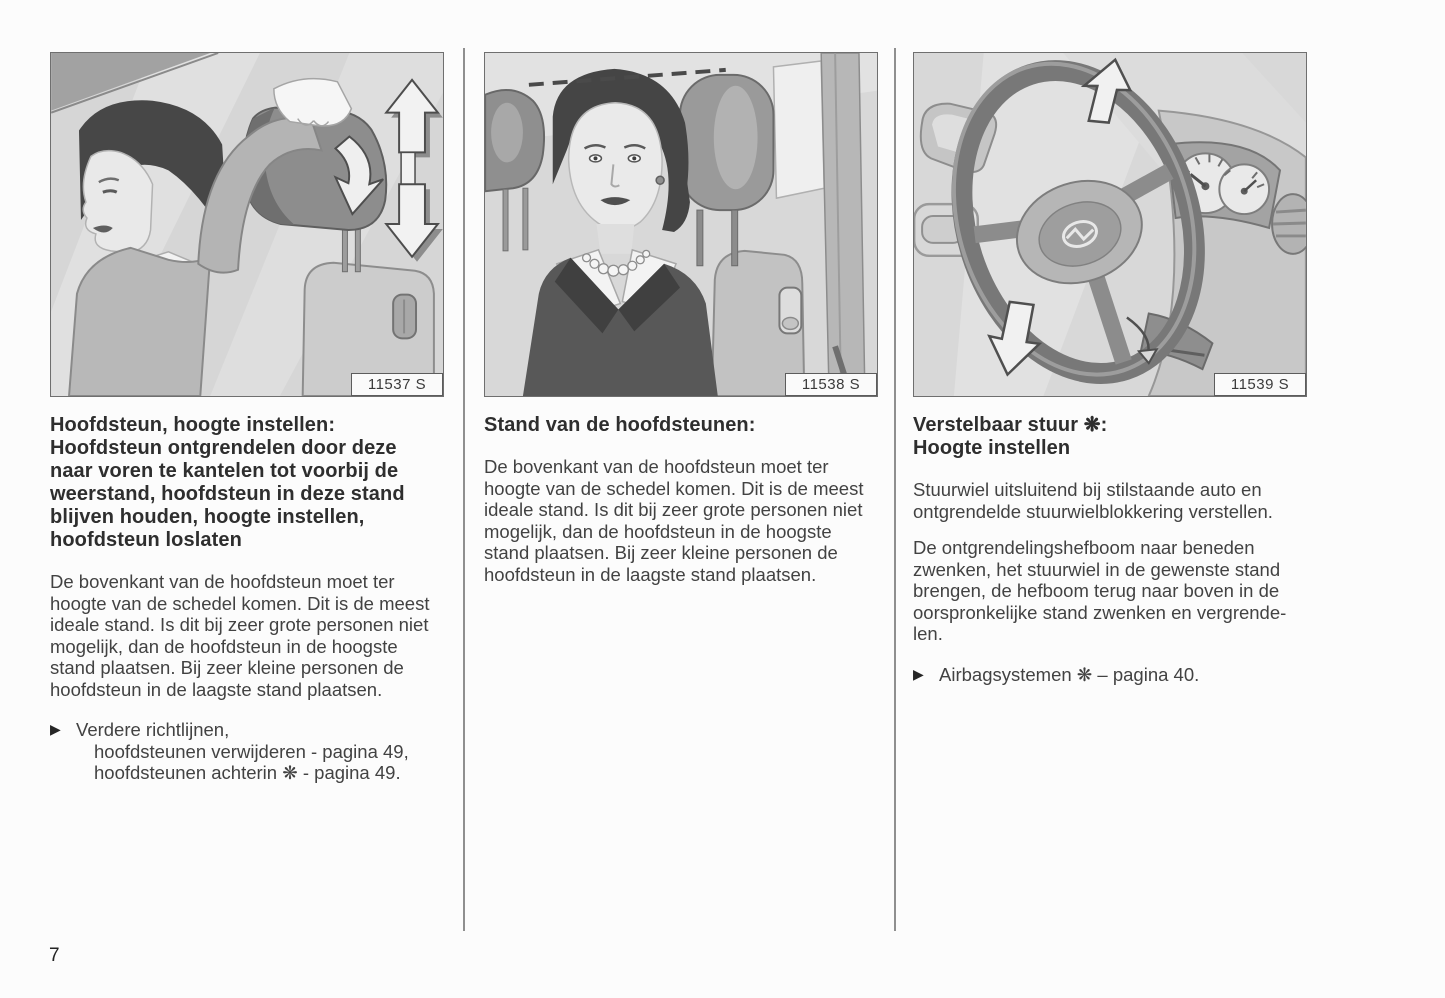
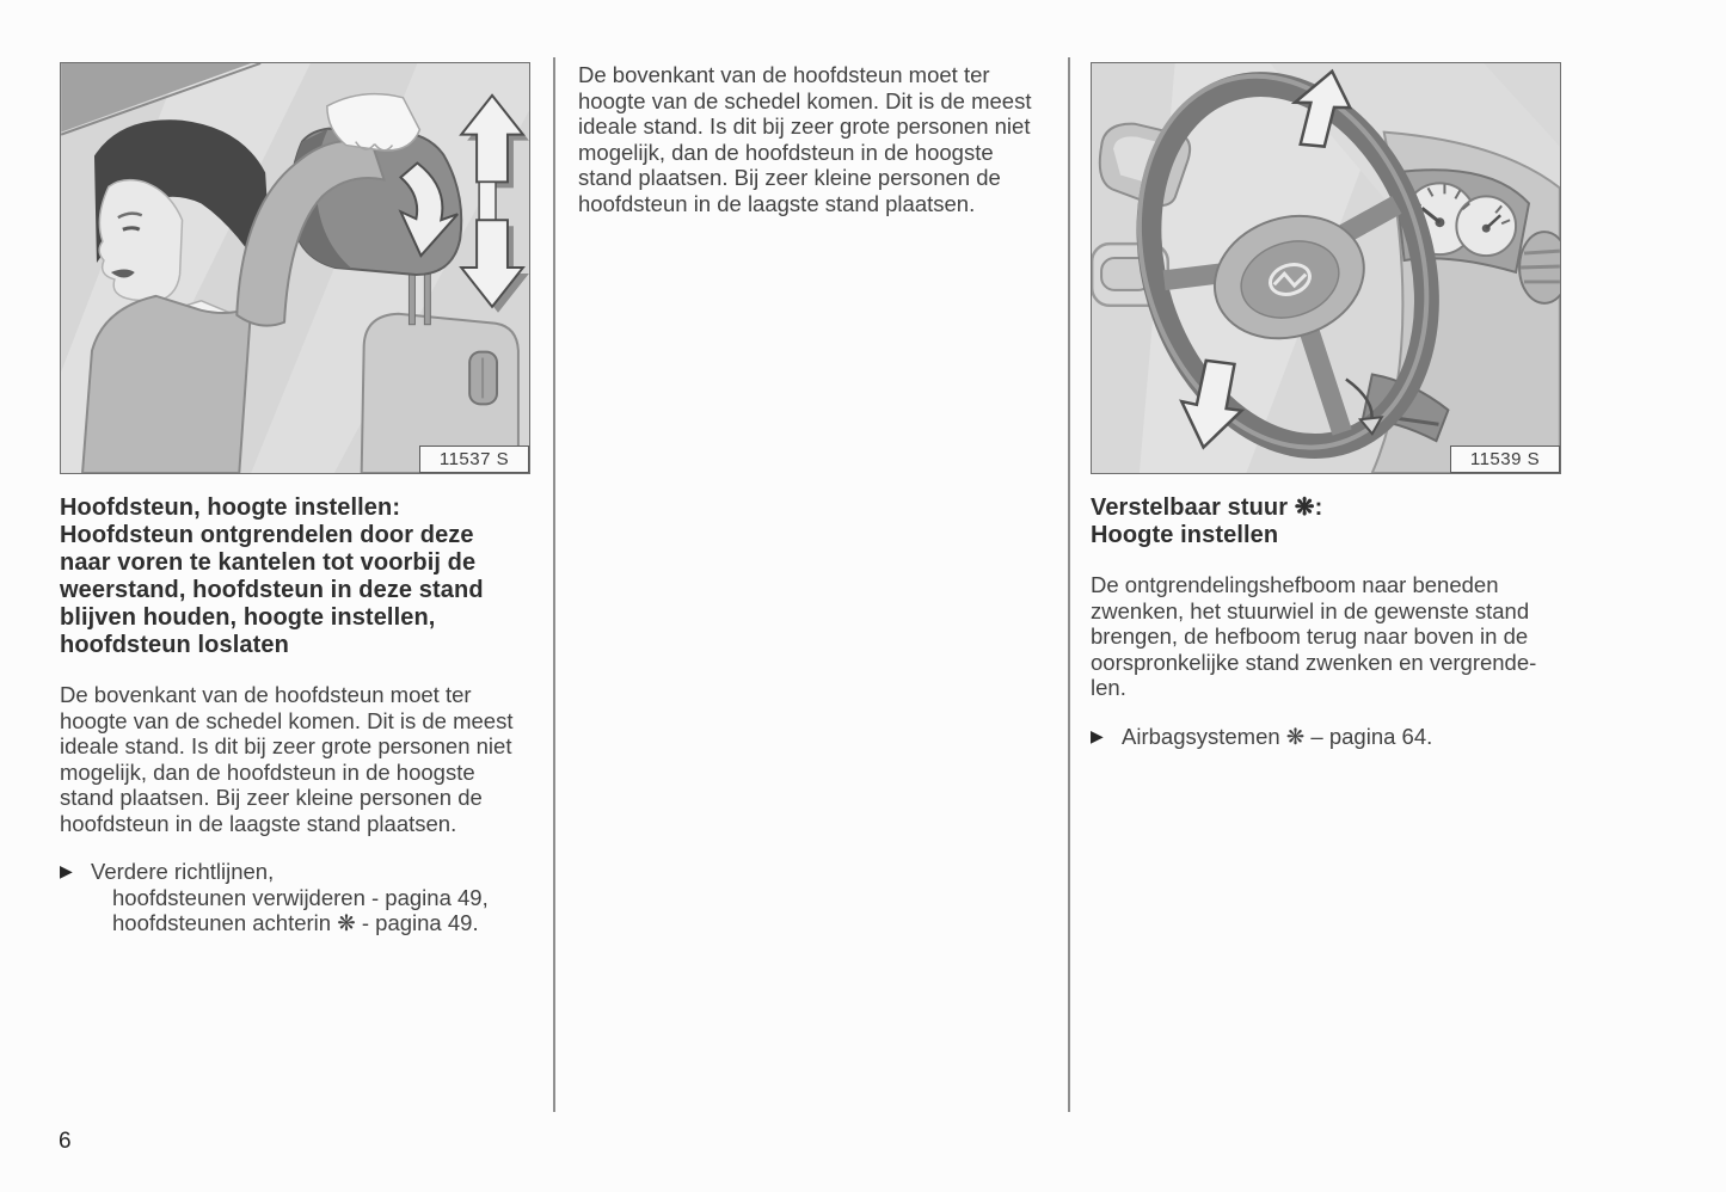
  11537 S
  Hoofdsteun, hoogte instellen:
  Hoofdsteun ontgrendelen door deze
  naar voren te kantelen tot voorbij de
  weerstand, hoofdsteun in deze stand
  blijven houden, hoogte instellen,
  hoofdsteun loslaten
  De bovenkant van de hoofdsteun moet ter
  hoogte van de schedel komen. Dit is de meest
  ideale stand. Is dit bij zeer grote personen niet
  mogelijk, dan de hoofdsteun in de hoogste
  stand plaatsen. Bij zeer kleine personen de
  hoofdsteun in de laagste stand plaatsen.
  ▶
  Verdere richtlijnen,
  hoofdsteunen verwijderen - pagina 49,
  hoofdsteunen achterin ❋ - pagina 49.
- 11538 S
- Stand van de hoofdsteunen:
  De bovenkant van de hoofdsteun moet ter
  hoogte van de schedel komen. Dit is de meest
  ideale stand. Is dit bij zeer grote personen niet
  mogelijk, dan de hoofdsteun in de hoogste
  stand plaatsen. Bij zeer kleine personen de
  hoofdsteun in de laagste stand plaatsen.
  11539 S
  Verstelbaar stuur ❋:
  Hoogte instellen
- Stuurwiel uitsluitend bij stilstaande auto en
- ontgrendelde stuurwielblokkering verstellen.
  De ontgrendelingshefboom naar beneden
  zwenken, het stuurwiel in de gewenste stand
  brengen, de hefboom terug naar boven in de
  oorspronkelijke stand zwenken en vergrende-
  len.
  ▶
- Airbagsystemen ❋ – pagina 40.
+ Airbagsystemen ❋ – pagina 64.
- 7
+ 6
